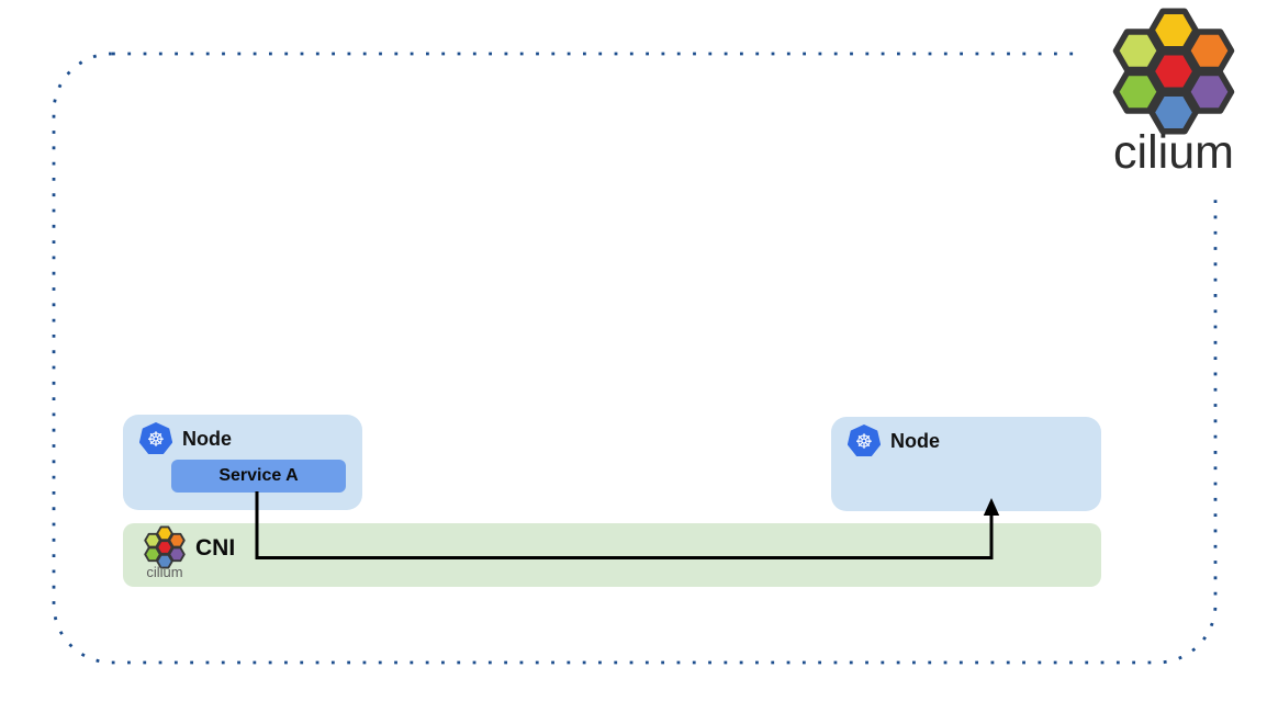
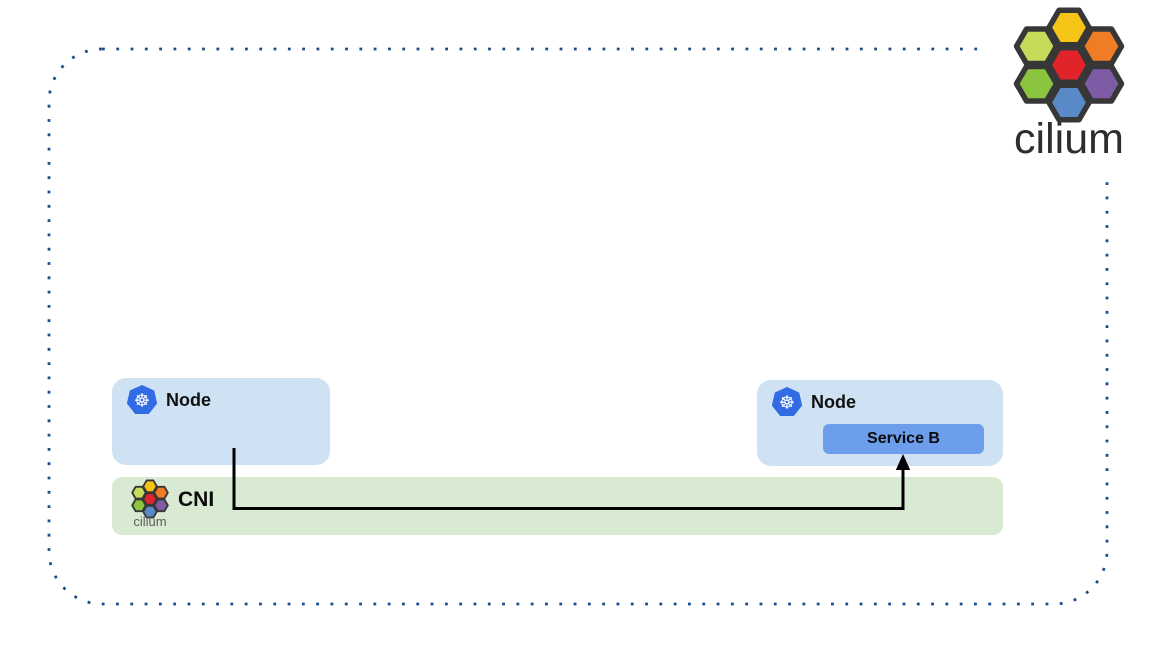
  cilium
  ☸
  Node
- Service A
  ☸
  Node
+ Service B
  cilium
  CNI
